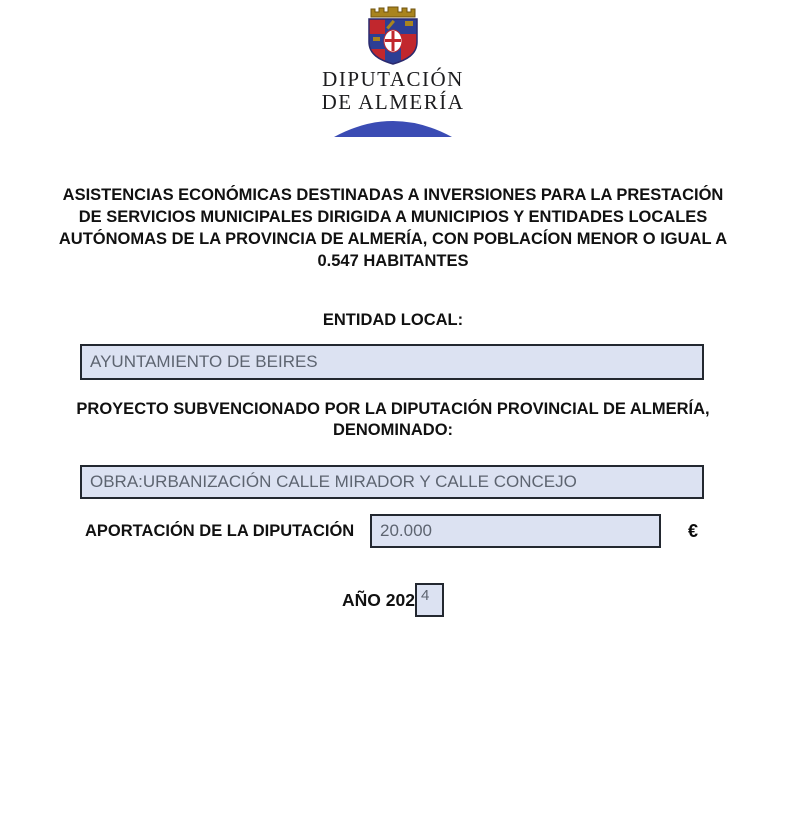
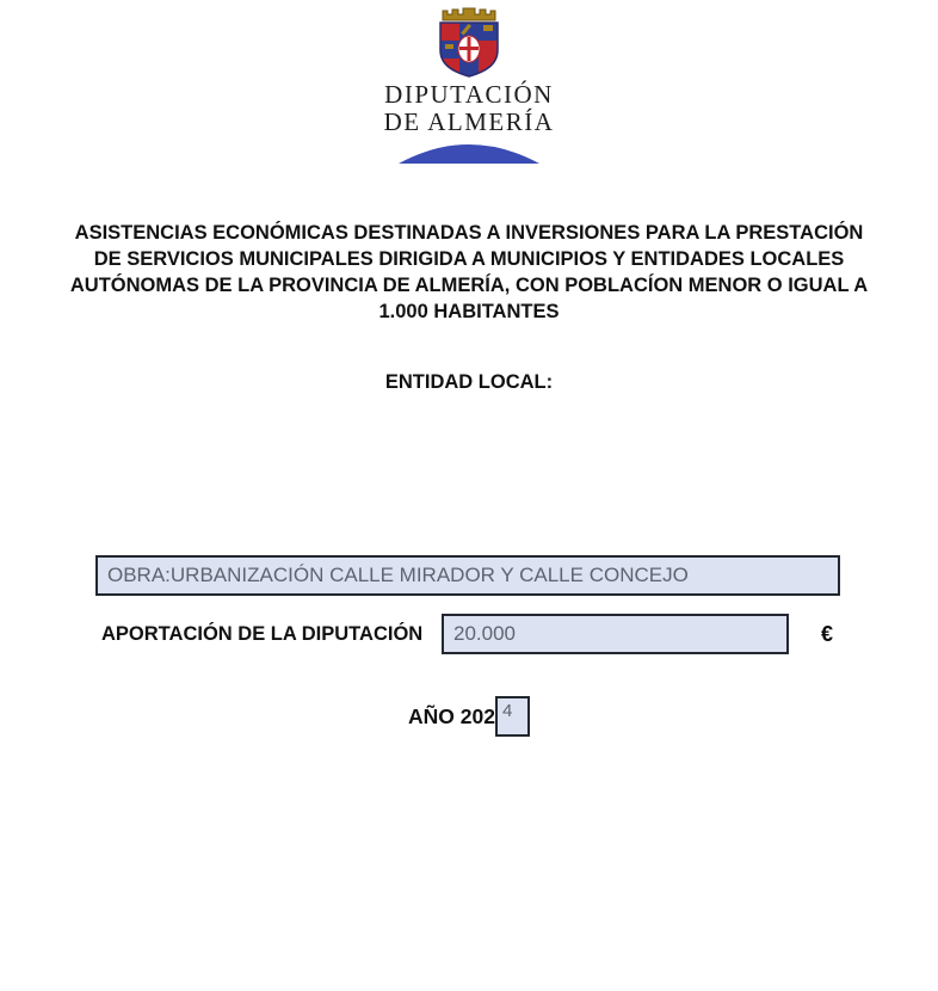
  DIPUTACIÓN
  DE ALMERÍA
- ASISTENCIAS ECONÓMICAS DESTINADAS A INVERSIONES PARA LA PRESTACIÓN DE SERVICIOS MUNICIPALES DIRIGIDA A MUNICIPIOS Y ENTIDADES LOCALES AUTÓNOMAS DE LA PROVINCIA DE ALMERÍA, CON POBLACÍON MENOR O IGUAL A 0.547 HABITANTES
+ ASISTENCIAS ECONÓMICAS DESTINADAS A INVERSIONES PARA LA PRESTACIÓN DE SERVICIOS MUNICIPALES DIRIGIDA A MUNICIPIOS Y ENTIDADES LOCALES AUTÓNOMAS DE LA PROVINCIA DE ALMERÍA, CON POBLACÍON MENOR O IGUAL A 1.000 HABITANTES
  ENTIDAD LOCAL:
- AYUNTAMIENTO DE BEIRES
- PROYECTO SUBVENCIONADO POR LA DIPUTACIÓN PROVINCIAL DE ALMERÍA, DENOMINADO:
  OBRA:URBANIZACIÓN CALLE MIRADOR Y CALLE CONCEJO
  APORTACIÓN DE LA DIPUTACIÓN
  20.000
  €
  AÑO 202
  4
